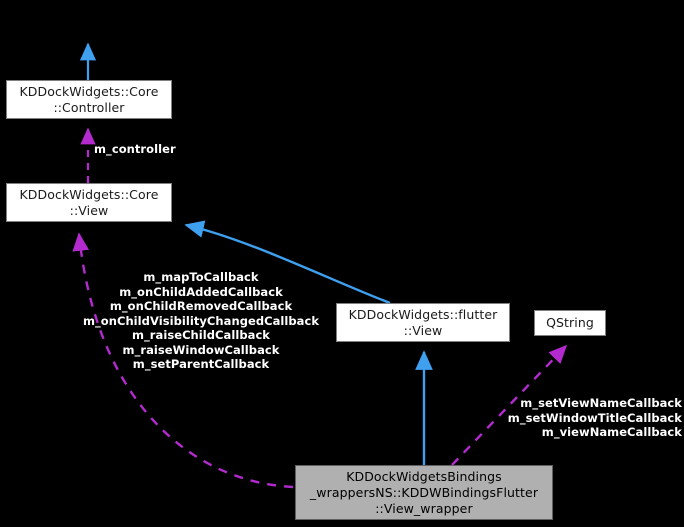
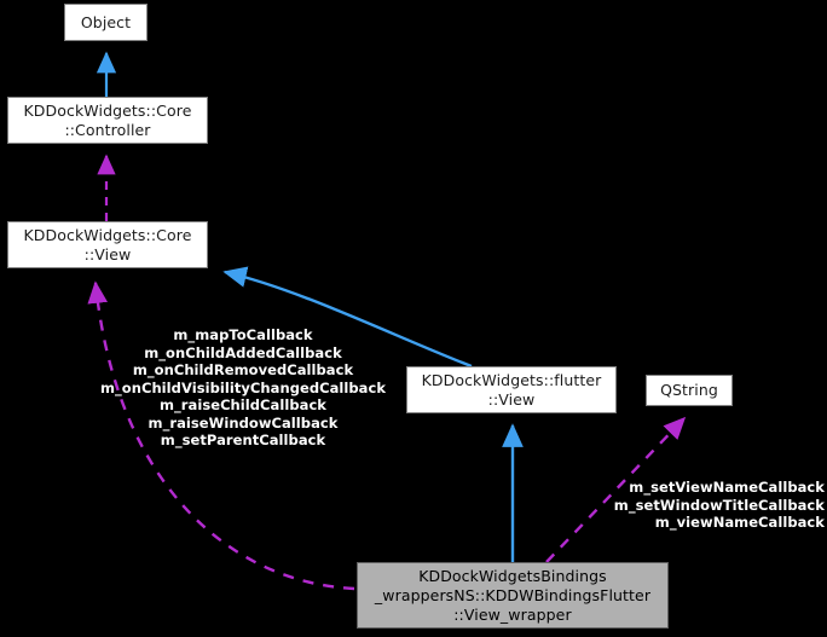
+ Object
  KDDockWidgets::Core
  ::Controller
  KDDockWidgets::Core
  ::View
  KDDockWidgets::flutter
  ::View
  QString
  KDDockWidgetsBindings
  _wrappersNS::KDDWBindingsFlutter
  ::View_wrapper
- m_controller
  m_mapToCallback
  m_onChildAddedCallback
  m_onChildRemovedCallback
  m_onChildVisibilityChangedCallback
  m_raiseChildCallback
  m_raiseWindowCallback
  m_setParentCallback
  m_setViewNameCallback
  m_setWindowTitleCallback
  m_viewNameCallback
